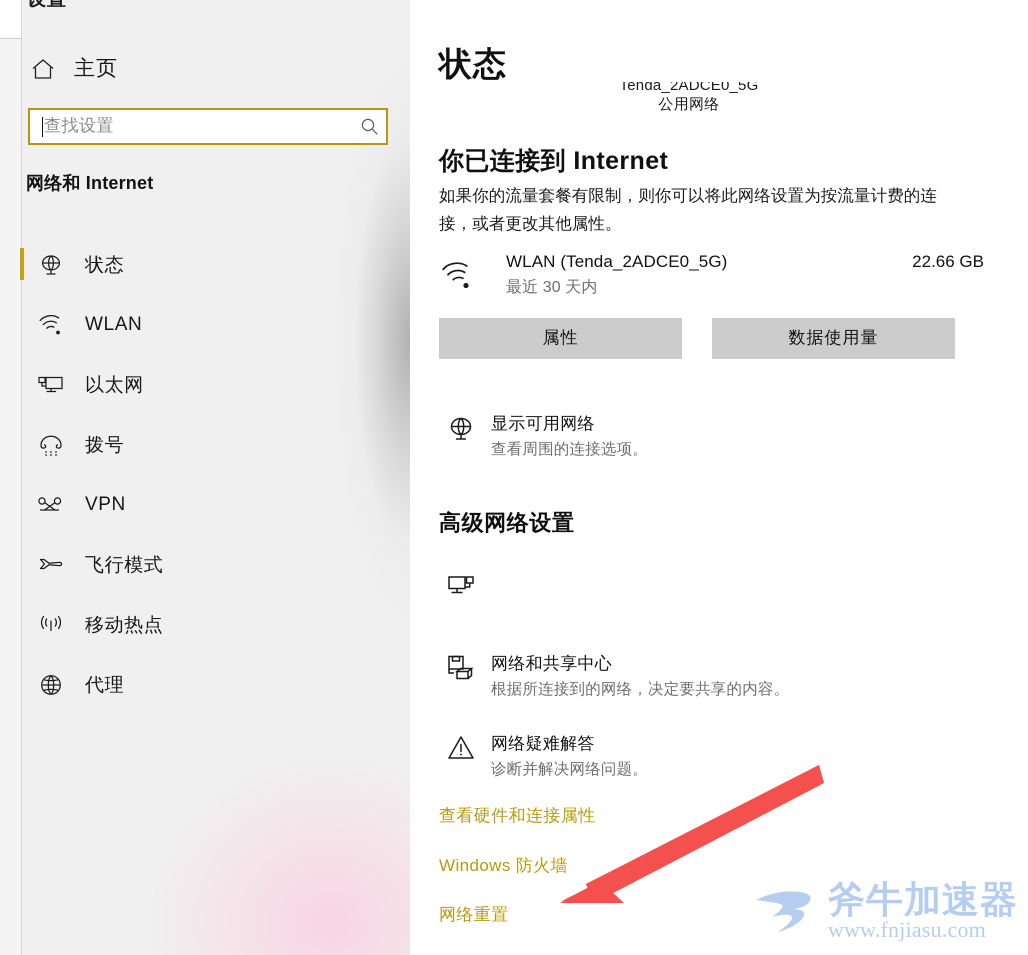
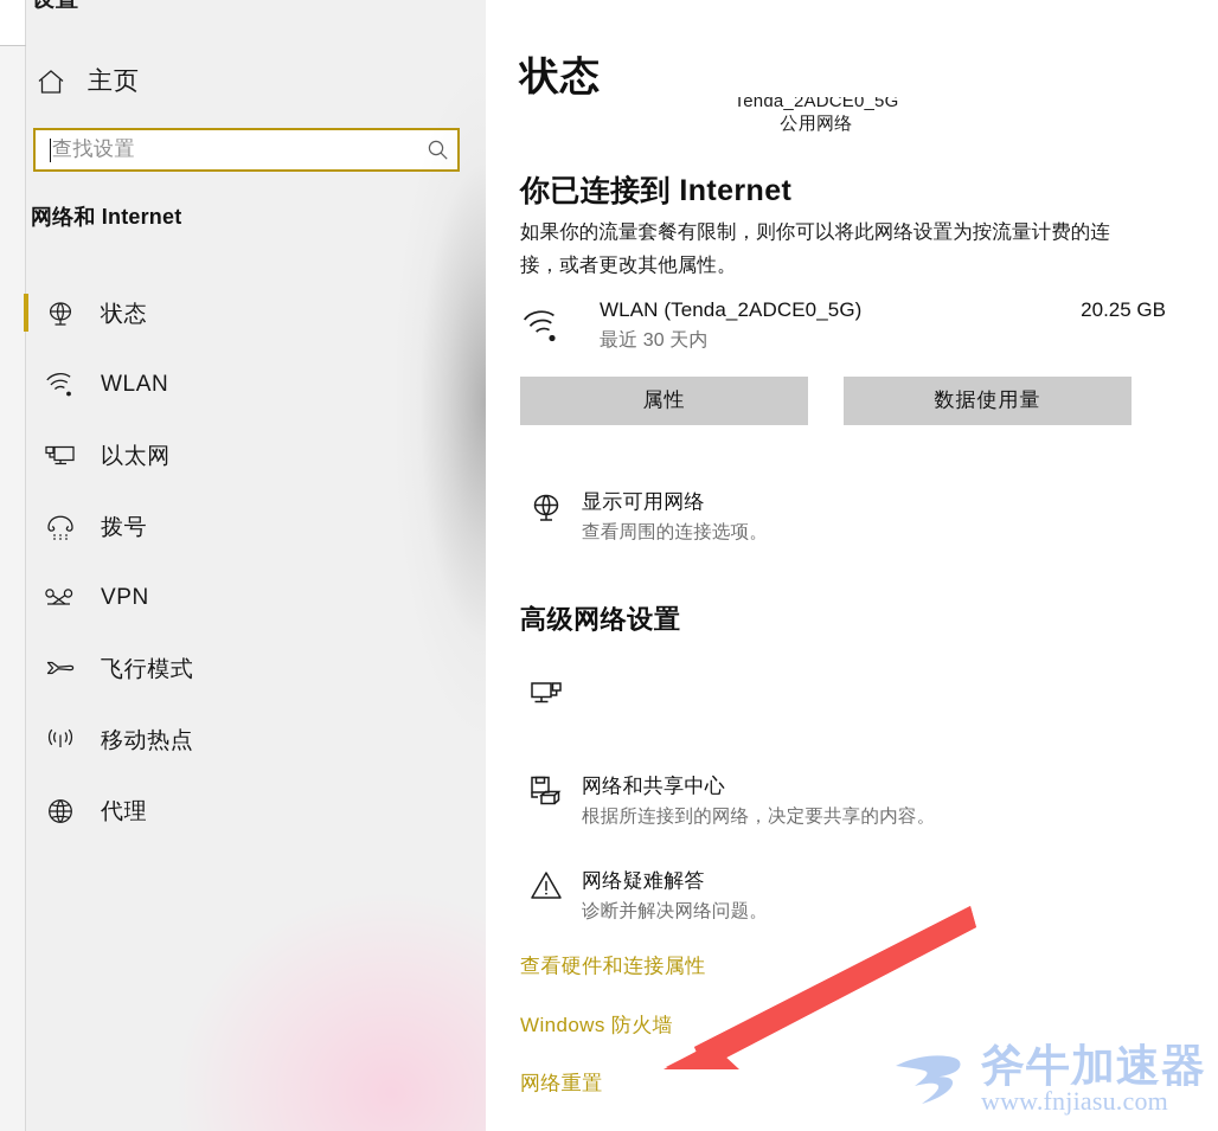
  主页
  查找设置
  网络和 Internet
  状态
  WLAN
  以太网
  拨号
  VPN
  飞行模式
  移动热点
  代理
  状态
  Tenda_2ADCE0_5G
  公用网络
  你已连接到 Internet
  如果你的流量套餐有限制，则你可以将此网络设置为按流量计费的连接，或者更改其他属性。
  WLAN (Tenda_2ADCE0_5G)
  最近 30 天内
- 22.66 GB
+ 20.25 GB
  属性
  数据使用量
  显示可用网络
  查看周围的连接选项。
  高级网络设置
  网络和共享中心
  根据所连接到的网络，决定要共享的内容。
  网络疑难解答
  诊断并解决网络问题。
  查看硬件和连接属性
  Windows 防火墙
  网络重置
  斧牛加速器
  www.fnjiasu.com
